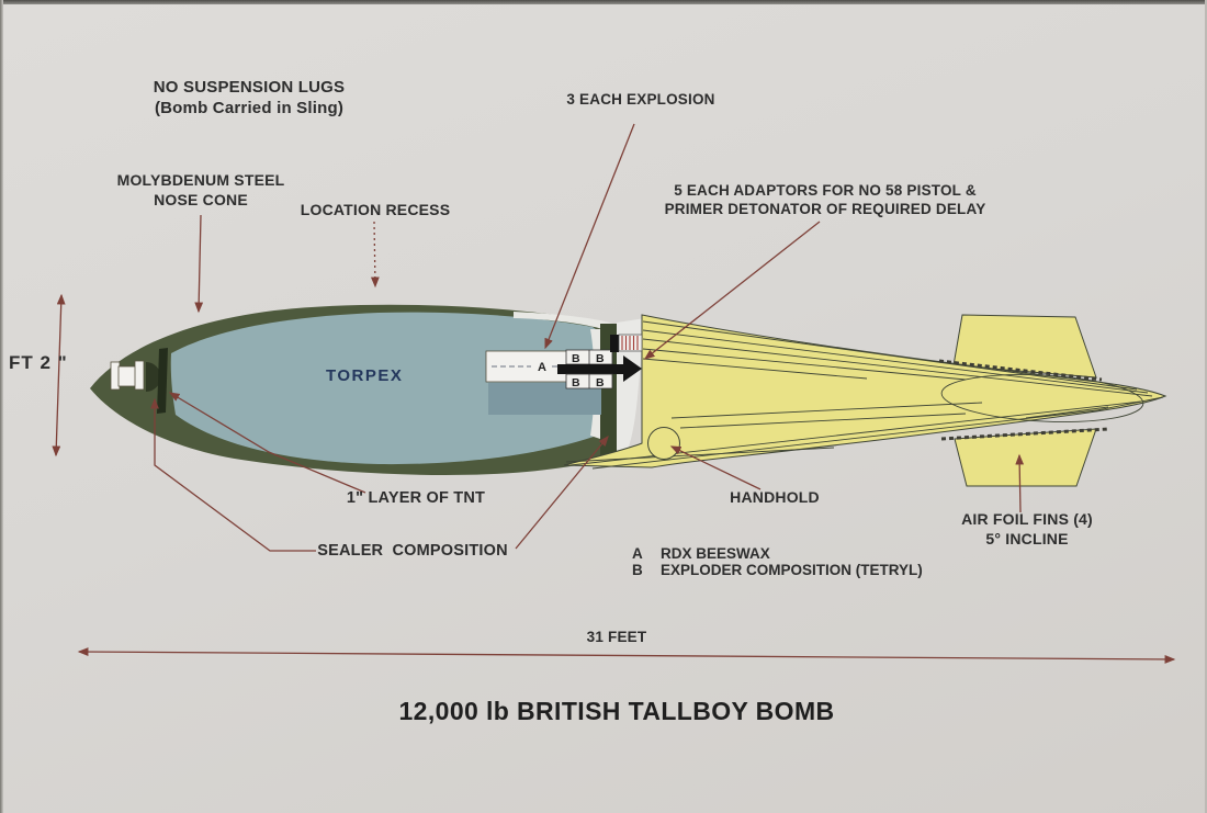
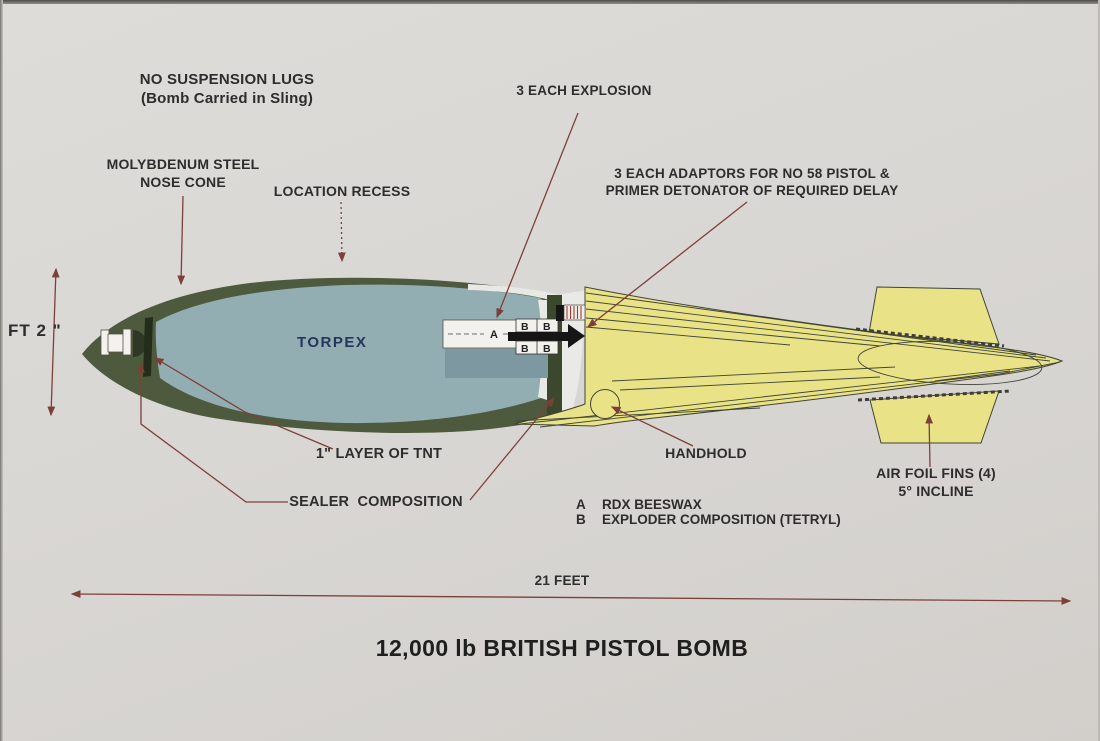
  A
  B
  B
  B
  B
  TORPEX
  NO SUSPENSION LUGS
  (Bomb Carried in Sling)
  MOLYBDENUM STEEL
  NOSE CONE
  LOCATION RECESS
  3 EACH EXPLOSION
- 5 EACH ADAPTORS FOR NO 58 PISTOL &
+ 3 EACH ADAPTORS FOR NO 58 PISTOL &
  PRIMER DETONATOR OF REQUIRED DELAY
  FT 2 "
  1" LAYER OF TNT
  SEALER COMPOSITION
  HANDHOLD
  AIR FOIL FINS (4)
  5° INCLINE
- 31 FEET
+ 21 FEET
  A
  RDX BEESWAX
  B
  EXPLODER COMPOSITION (TETRYL)
- 12,000 lb BRITISH TALLBOY BOMB
+ 12,000 lb BRITISH PISTOL BOMB
